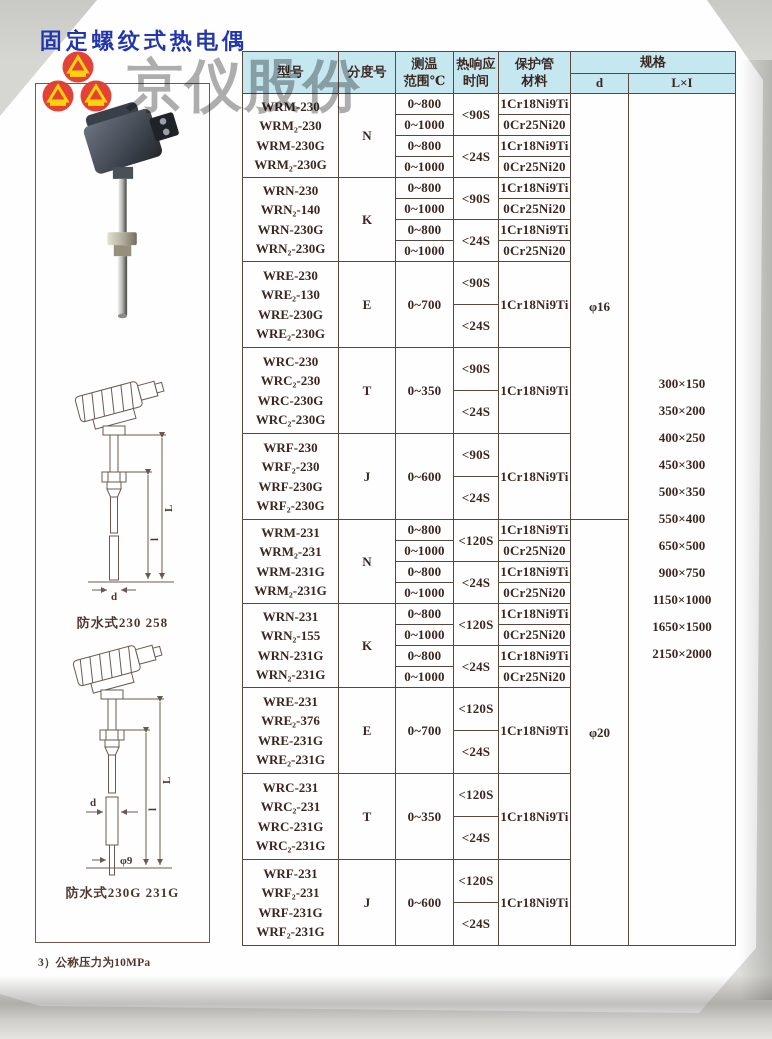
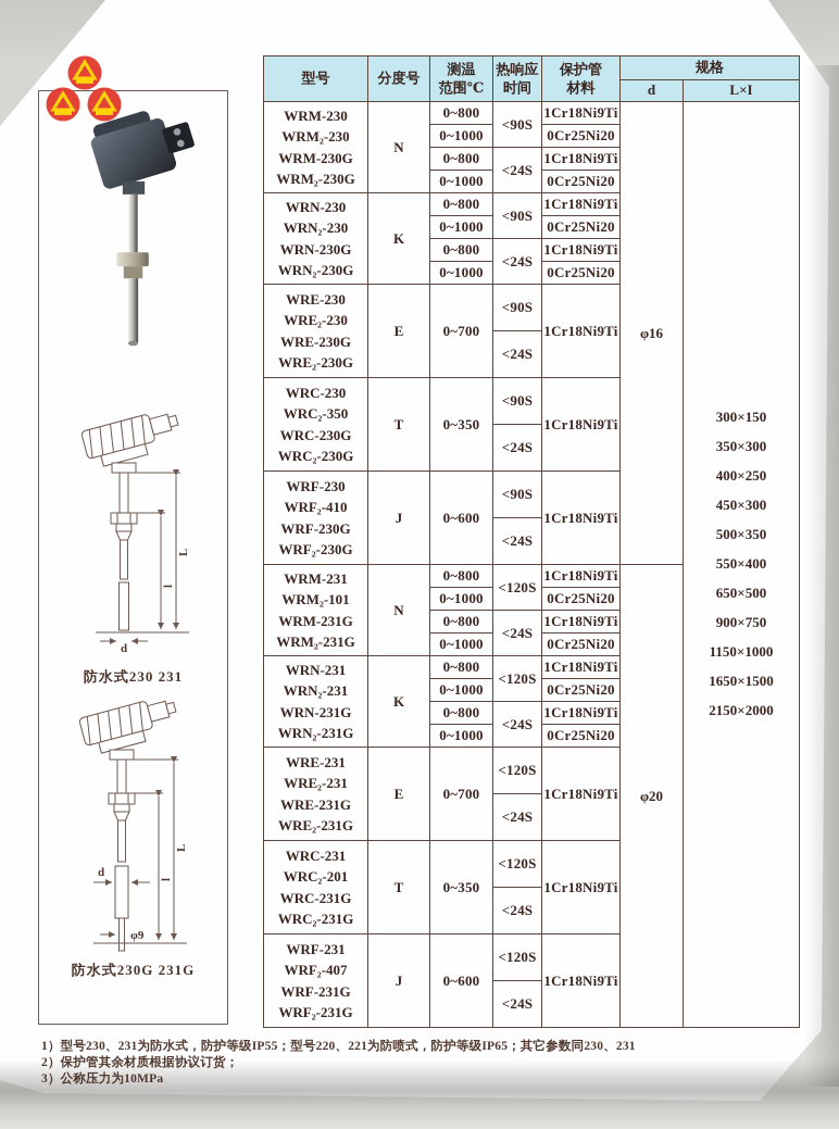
- 固定螺纹式热电偶
- 京仪股份
  d
  d
  φ9
- 防水式230 258
+ 防水式230 231
  防水式230G 231G
  型号	分度号	测温范围℃	热响应时间	保护管材料	规格
  d	L×I
- WRM-230WRM₂-230WRM-230GWRM₂-230G	N	0~800	<90S	1Cr18Ni9Ti	φ16	300×150350×200400×250450×300500×350550×400650×500900×7501150×10001650×15002150×2000
+ WRM-230WRM₂-230WRM-230GWRM₂-230G	N	0~800	<90S	1Cr18Ni9Ti	φ16	300×150350×300400×250450×300500×350550×400650×500900×7501150×10001650×15002150×2000
  0~1000	0Cr25Ni20
  0~800	<24S	1Cr18Ni9Ti
  0~1000	0Cr25Ni20
- WRN-230WRN₂-140WRN-230GWRN₂-230G	K	0~800	<90S	1Cr18Ni9Ti
+ WRN-230WRN₂-230WRN-230GWRN₂-230G	K	0~800	<90S	1Cr18Ni9Ti
  0~1000	0Cr25Ni20
  0~800	<24S	1Cr18Ni9Ti
  0~1000	0Cr25Ni20
- WRE-230WRE₂-130WRE-230GWRE₂-230G	E	0~700	<90S	1Cr18Ni9Ti
+ WRE-230WRE₂-230WRE-230GWRE₂-230G	E	0~700	<90S	1Cr18Ni9Ti
  <24S
- WRC-230WRC₂-230WRC-230GWRC₂-230G	T	0~350	<90S	1Cr18Ni9Ti
+ WRC-230WRC₂-350WRC-230GWRC₂-230G	T	0~350	<90S	1Cr18Ni9Ti
  <24S
- WRF-230WRF₂-230WRF-230GWRF₂-230G	J	0~600	<90S	1Cr18Ni9Ti
+ WRF-230WRF₂-410WRF-230GWRF₂-230G	J	0~600	<90S	1Cr18Ni9Ti
  <24S
- WRM-231WRM₂-231WRM-231GWRM₂-231G	N	0~800	<120S	1Cr18Ni9Ti	φ20
+ WRM-231WRM₂-101WRM-231GWRM₂-231G	N	0~800	<120S	1Cr18Ni9Ti	φ20
  0~1000	0Cr25Ni20
  0~800	<24S	1Cr18Ni9Ti
  0~1000	0Cr25Ni20
- WRN-231WRN₂-155WRN-231GWRN₂-231G	K	0~800	<120S	1Cr18Ni9Ti
+ WRN-231WRN₂-231WRN-231GWRN₂-231G	K	0~800	<120S	1Cr18Ni9Ti
  0~1000	0Cr25Ni20
  0~800	<24S	1Cr18Ni9Ti
  0~1000	0Cr25Ni20
- WRE-231WRE₂-376WRE-231GWRE₂-231G	E	0~700	<120S	1Cr18Ni9Ti
+ WRE-231WRE₂-231WRE-231GWRE₂-231G	E	0~700	<120S	1Cr18Ni9Ti
  <24S
- WRC-231WRC₂-231WRC-231GWRC₂-231G	T	0~350	<120S	1Cr18Ni9Ti
+ WRC-231WRC₂-201WRC-231GWRC₂-231G	T	0~350	<120S	1Cr18Ni9Ti
  <24S
- WRF-231WRF₂-231WRF-231GWRF₂-231G	J	0~600	<120S	1Cr18Ni9Ti
+ WRF-231WRF₂-407WRF-231GWRF₂-231G	J	0~600	<120S	1Cr18Ni9Ti
  <24S
+ 1）型号230、231为防水式，防护等级IP55；型号220、221为防喷式，防护等级IP65；其它参数同230、231
+ 2）保护管其余材质根据协议订货；
  3）公称压力为10MPa
